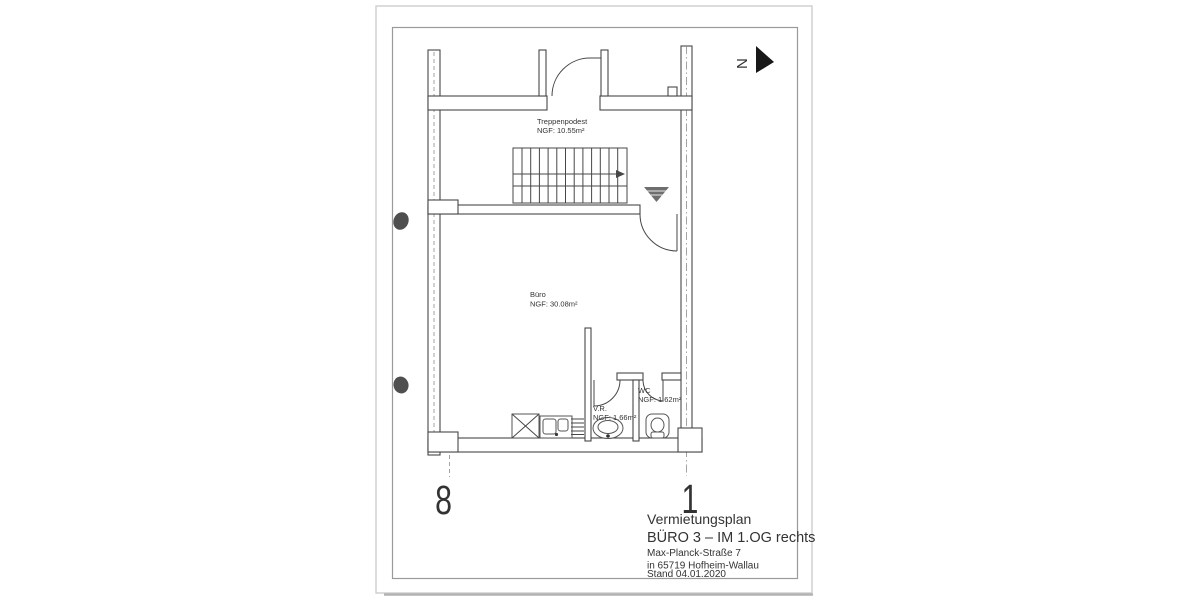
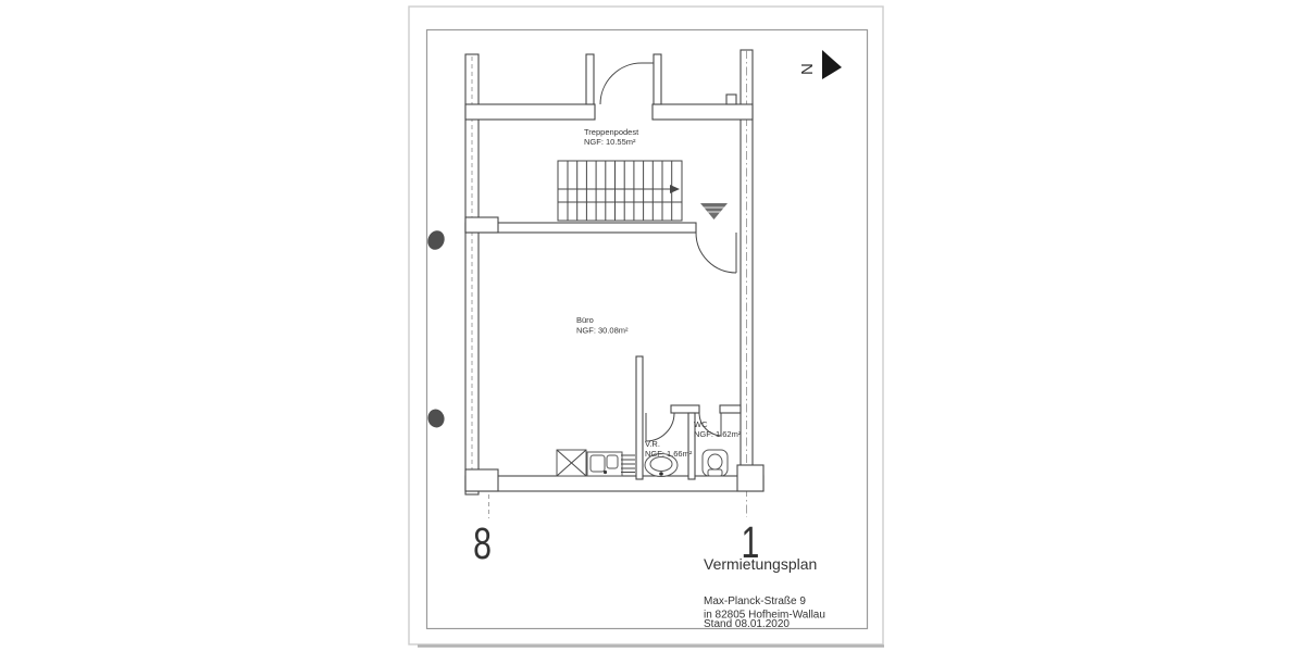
  Treppenpodest
  NGF: 10.55m²
  Büro
  NGF: 30.08m²
  V.R.
  NGF: 1.66m²
  WC
  NGF: 1.62m²
  8
  1
  Vermietungsplan
- BÜRO 3 – IM 1.OG rechts
- Max-Planck-Straße 7
+ Max-Planck-Straße 9
- in 65719 Hofheim-Wallau
+ in 82805 Hofheim-Wallau
- Stand 04.01.2020
+ Stand 08.01.2020
